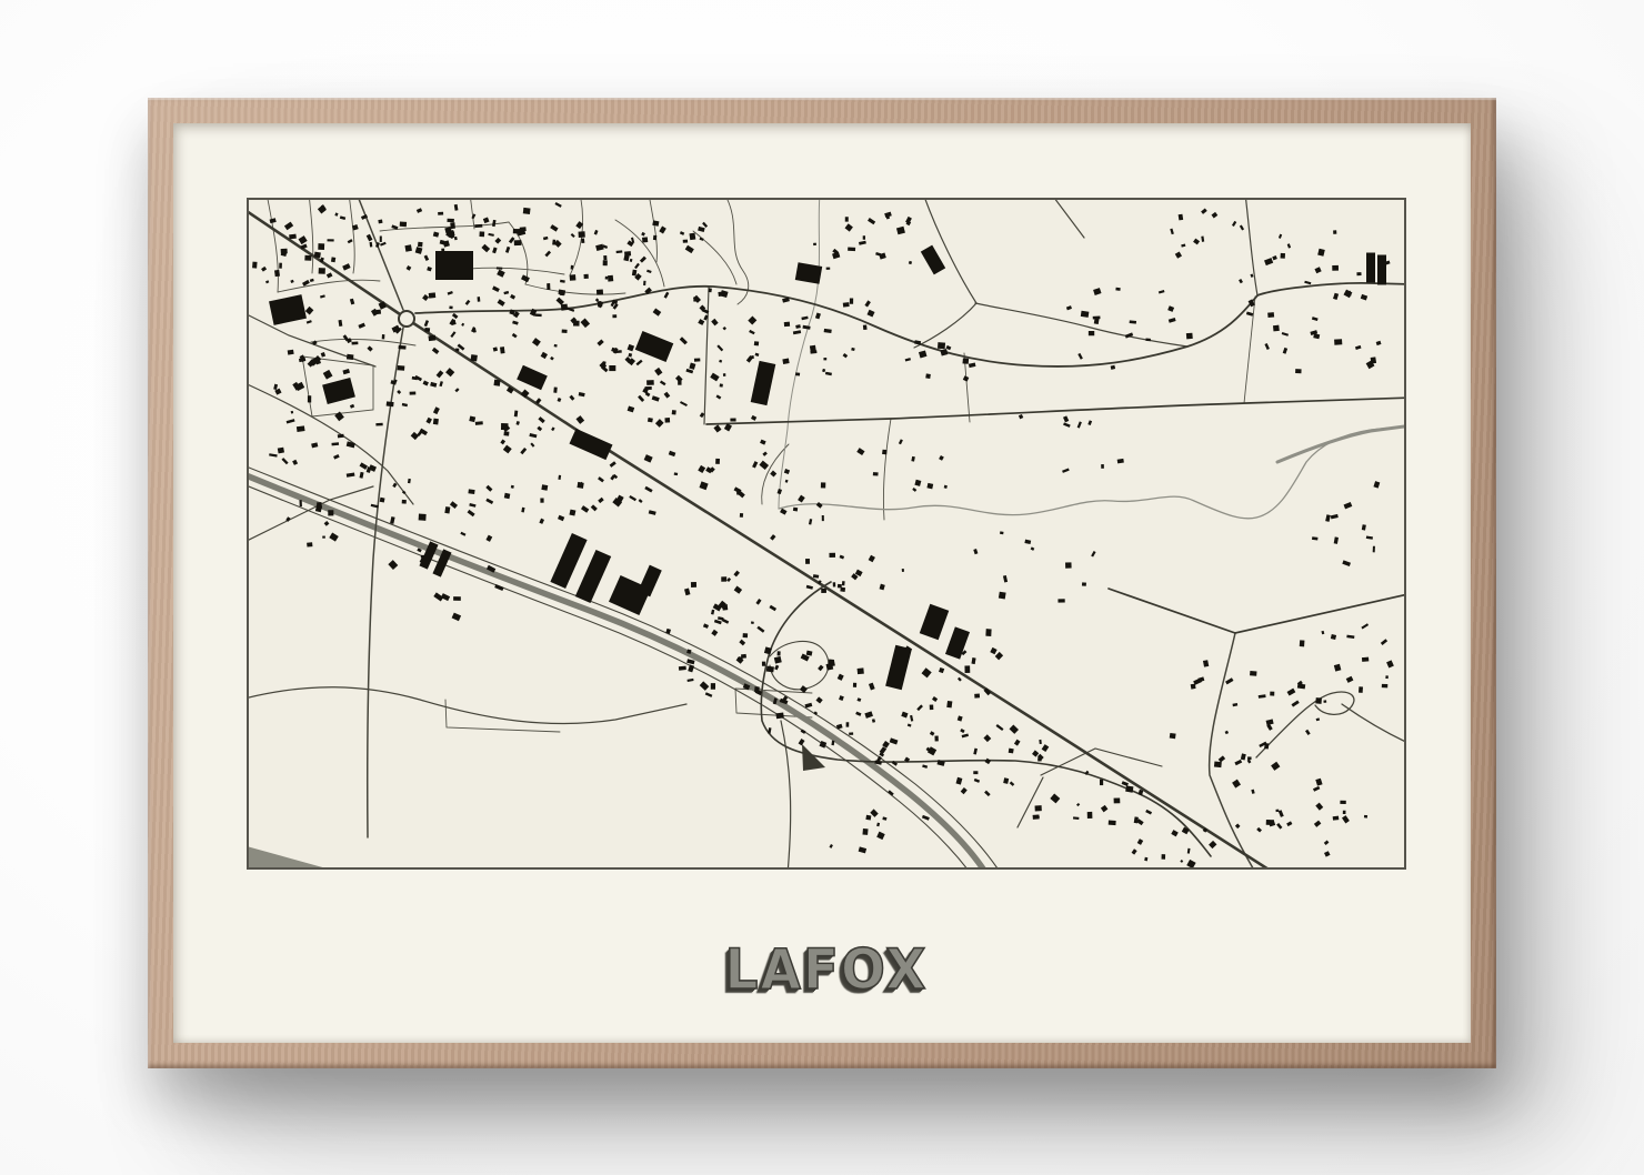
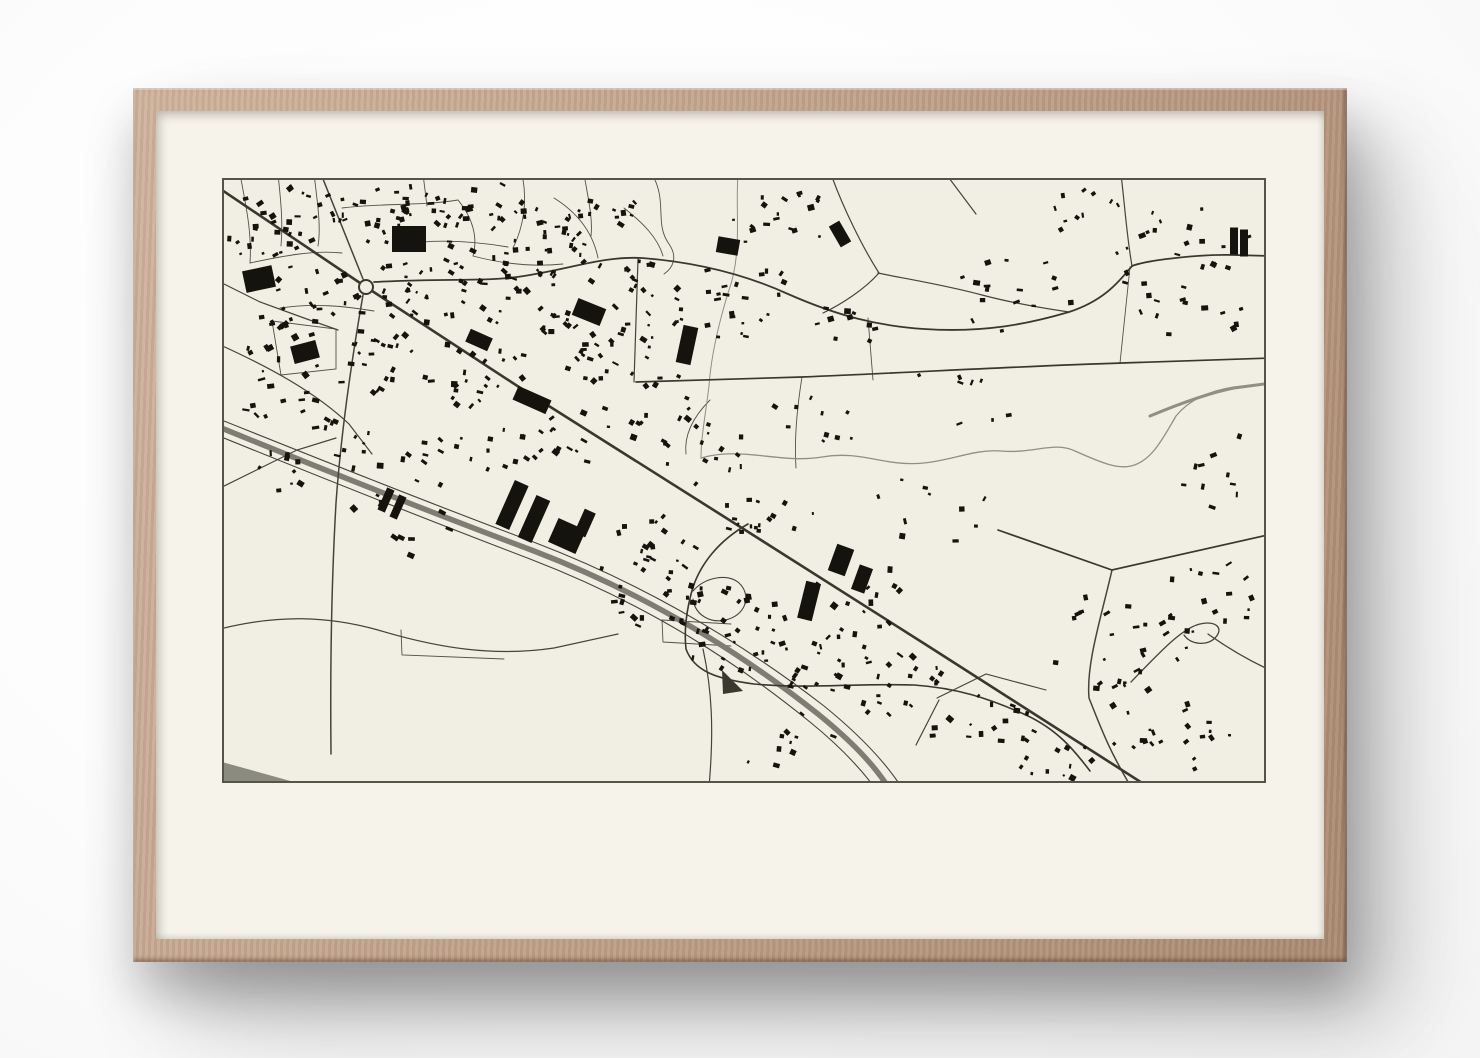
- LAFOX
